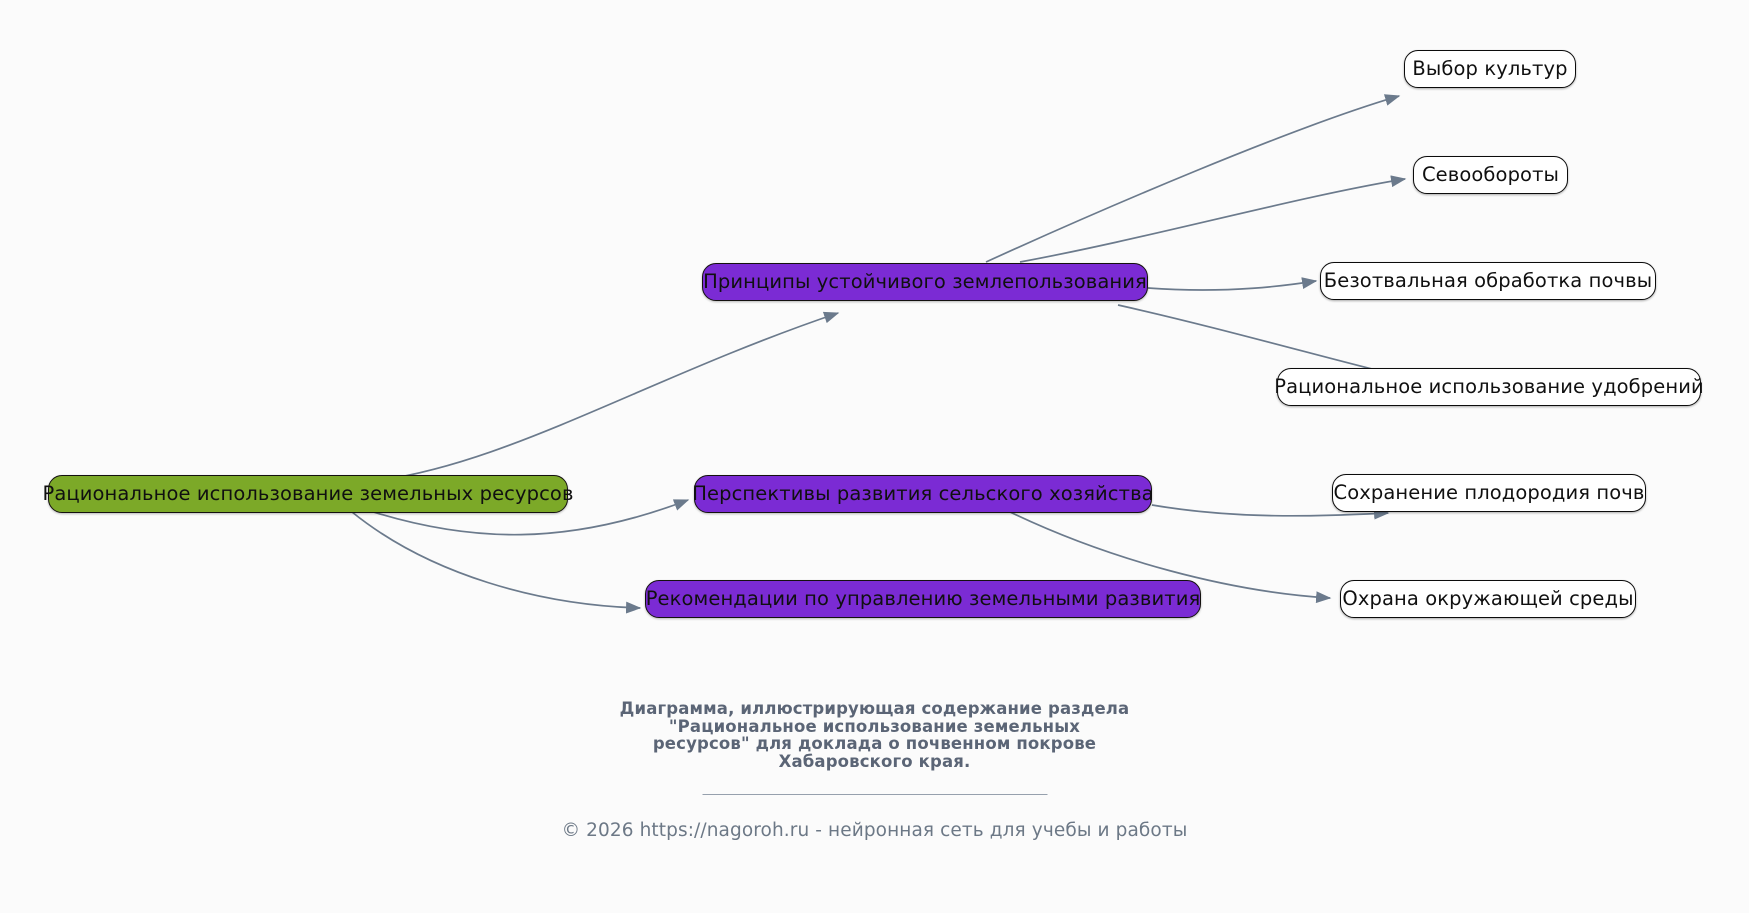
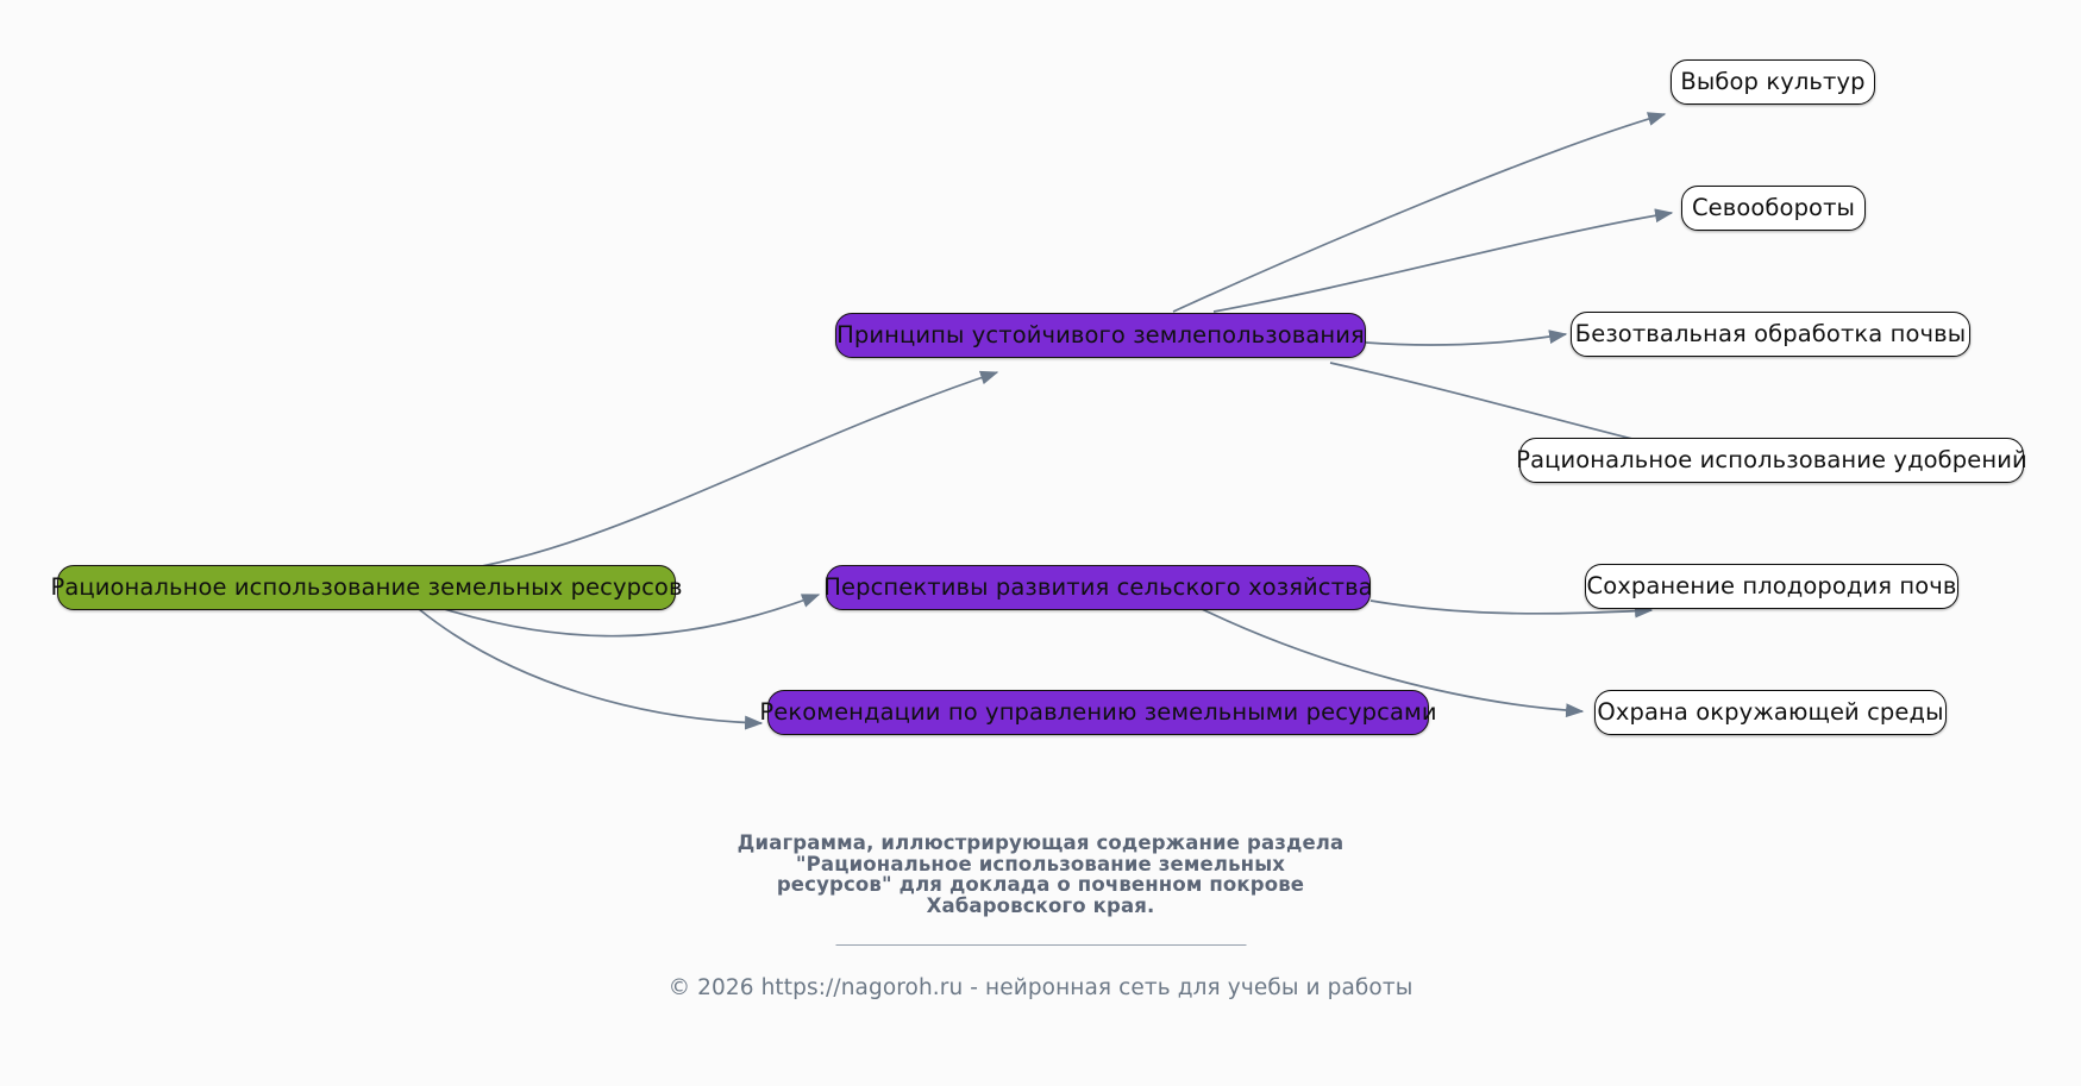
  Рациональное использование земельных ресурсов
  Принципы устойчивого землепользования
  Перспективы развития сельского хозяйства
- Рекомендации по управлению земельными развития
+ Рекомендации по управлению земельными ресурсами
  Выбор культур
  Севообороты
  Безотвальная обработка почвы
  Рациональное использование удобрений
  Сохранение плодородия почв
  Охрана окружающей среды
  Диаграмма, иллюстрирующая содержание раздела
  "Рациональное использование земельных
  ресурсов" для доклада о почвенном покрове
  Хабаровского края.
  © 2026 https://nagoroh.ru - нейронная сеть для учебы и работы
